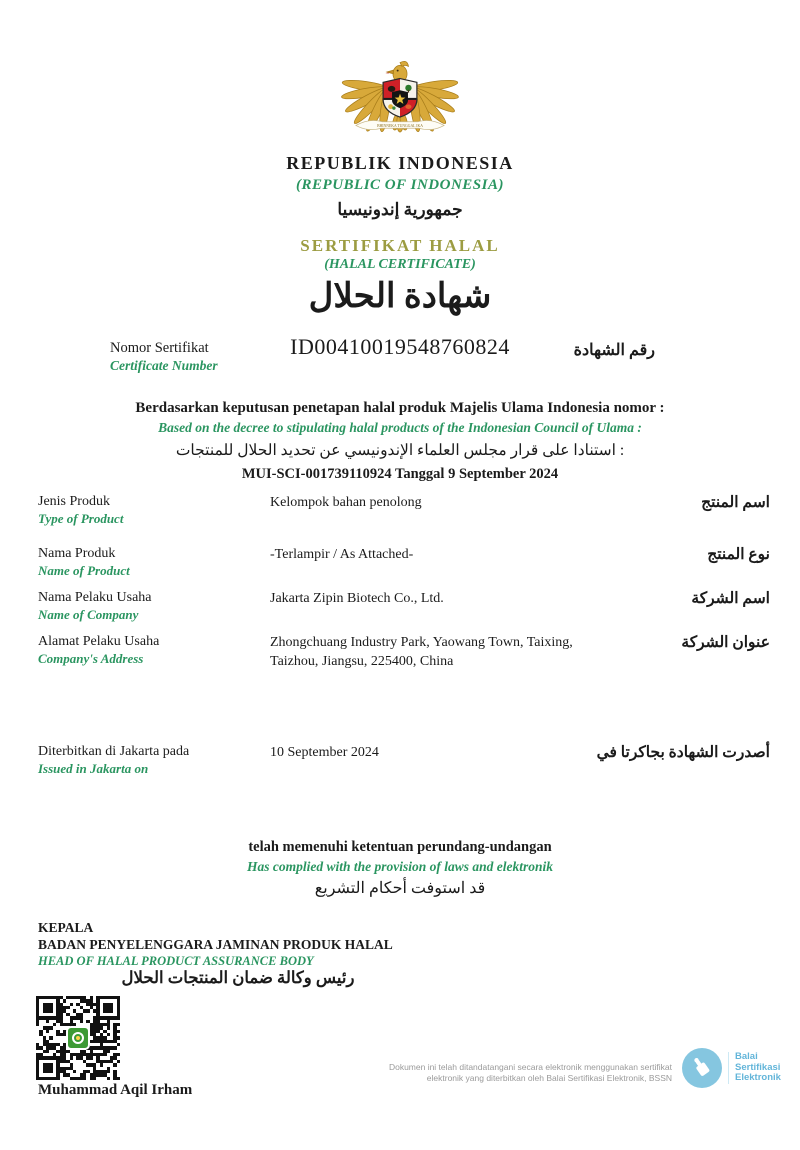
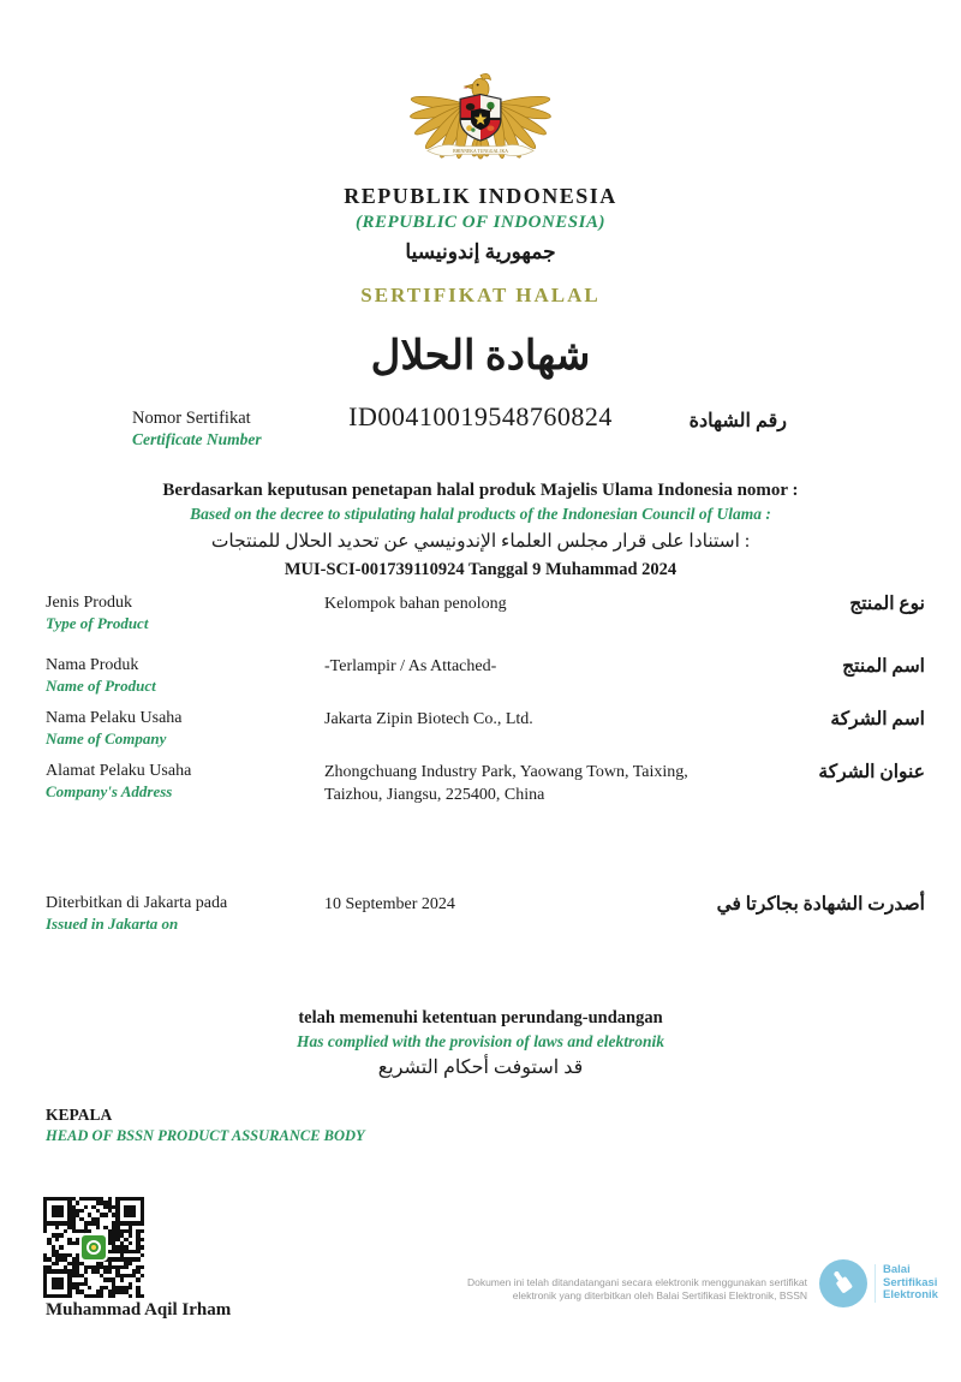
  REPUBLIK INDONESIA
  (REPUBLIC OF INDONESIA)
  جمهورية إندونيسيا
  SERTIFIKAT HALAL
- (HALAL CERTIFICATE)
  شهادة الحلال
  Nomor Sertifikat
  Certificate Number
  ID00410019548760824
  رقم الشهادة
  Berdasarkan keputusan penetapan halal produk Majelis Ulama Indonesia nomor :
  Based on the decree to stipulating halal products of the Indonesian Council of Ulama :
  استنادا على قرار مجلس العلماء الإندونيسي عن تحديد الحلال للمنتجات :
- MUI-SCI-001739110924 Tanggal 9 September 2024
+ MUI-SCI-001739110924 Tanggal 9 Muhammad 2024
  Jenis Produk
  Type of Product
  Kelompok bahan penolong
- اسم المنتج
+ نوع المنتج
  Nama Produk
  Name of Product
  -Terlampir / As Attached-
- نوع المنتج
+ اسم المنتج
  Nama Pelaku Usaha
  Name of Company
  Jakarta Zipin Biotech Co., Ltd.
  اسم الشركة
  Alamat Pelaku Usaha
  Company's Address
  Zhongchuang Industry Park, Yaowang Town, Taixing, Taizhou, Jiangsu, 225400, China
  عنوان الشركة
  Diterbitkan di Jakarta pada
  Issued in Jakarta on
  10 September 2024
  أصدرت الشهادة بجاكرتا في
  telah memenuhi ketentuan perundang-undangan
  Has complied with the provision of laws and elektronik
  قد استوفت أحكام التشريع
  KEPALA
- BADAN PENYELENGGARA JAMINAN PRODUK HALAL
- HEAD OF HALAL PRODUCT ASSURANCE BODY
+ HEAD OF BSSN PRODUCT ASSURANCE BODY
- رئيس وكالة ضمان المنتجات الحلال
  Muhammad Aqil Irham
  Dokumen ini telah ditandatangani secara elektronik menggunakan sertifikat
  elektronik yang diterbitkan oleh Balai Sertifikasi Elektronik, BSSN
  Balai
  Sertifikasi
  Elektronik
